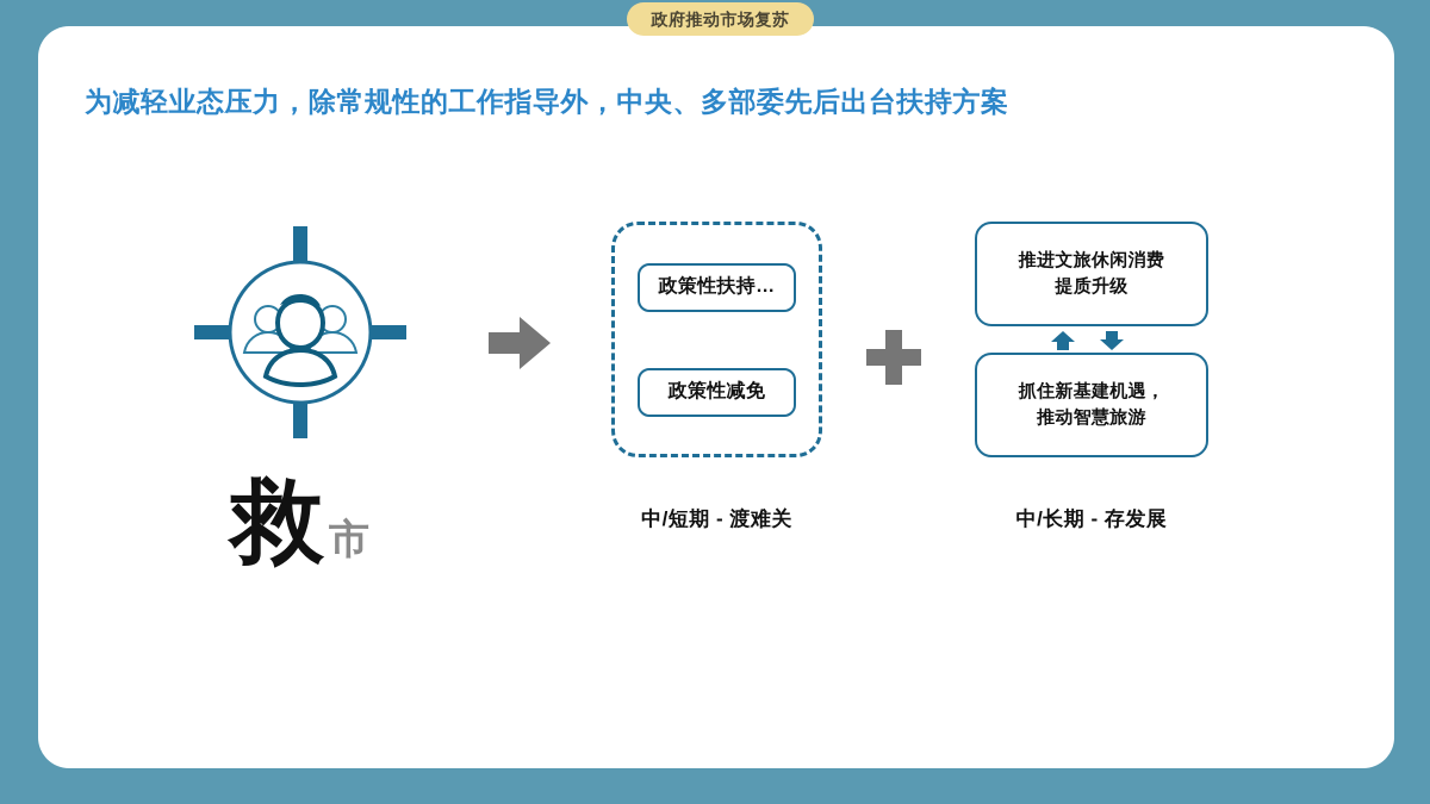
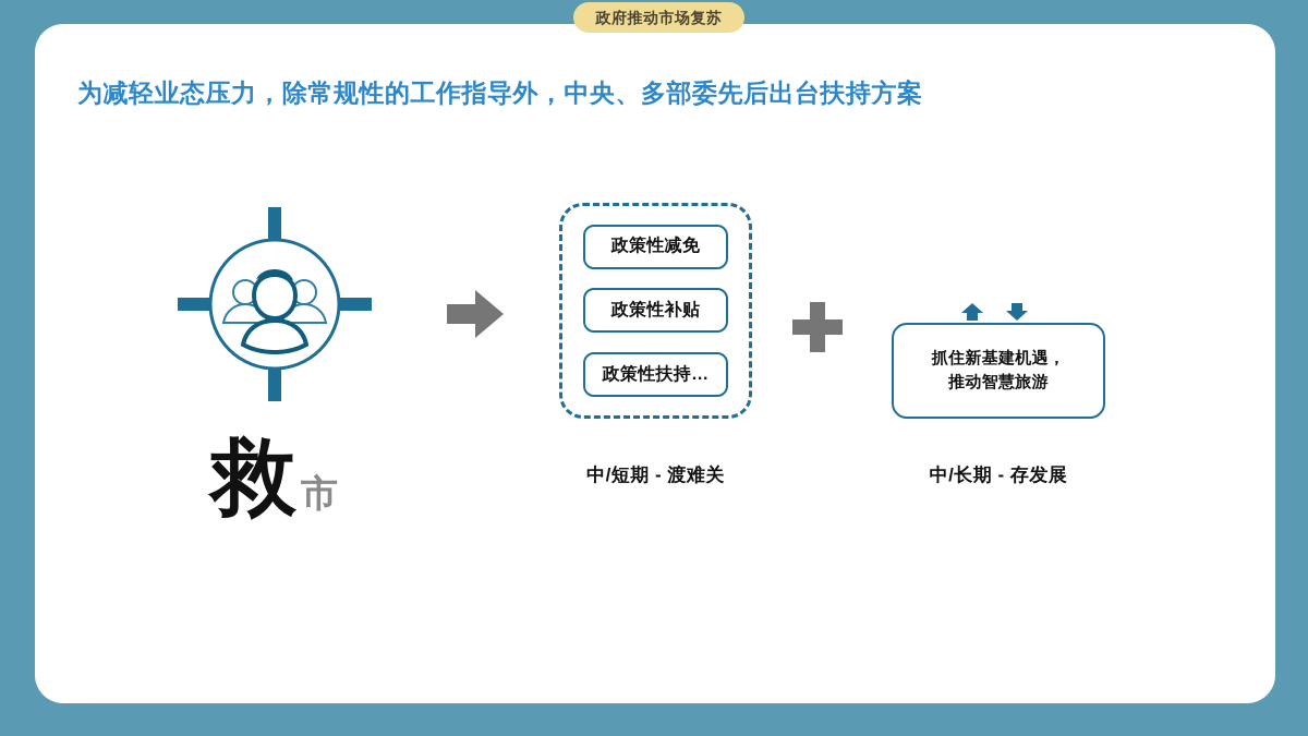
  政府推动市场复苏
  为减轻业态压力，除常规性的工作指导外，中央、多部委先后出台扶持方案
  救
  市
- 政策性扶持…
+ 政策性减免
+ 政策性补贴
- 政策性减免
+ 政策性扶持…
- 推进文旅休闲消费
- 提质升级
  抓住新基建机遇，
  推动智慧旅游
  中/短期 - 渡难关
  中/长期 - 存发展
